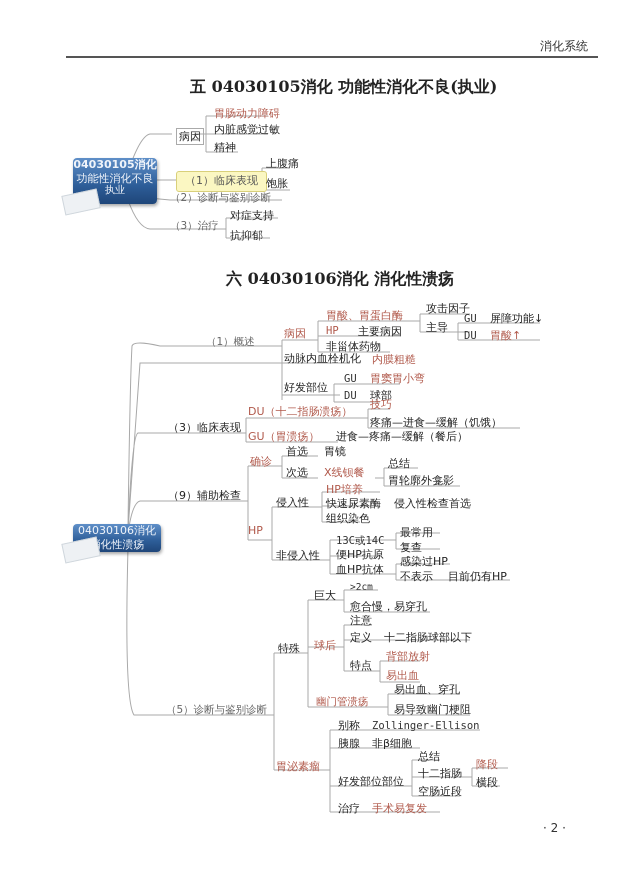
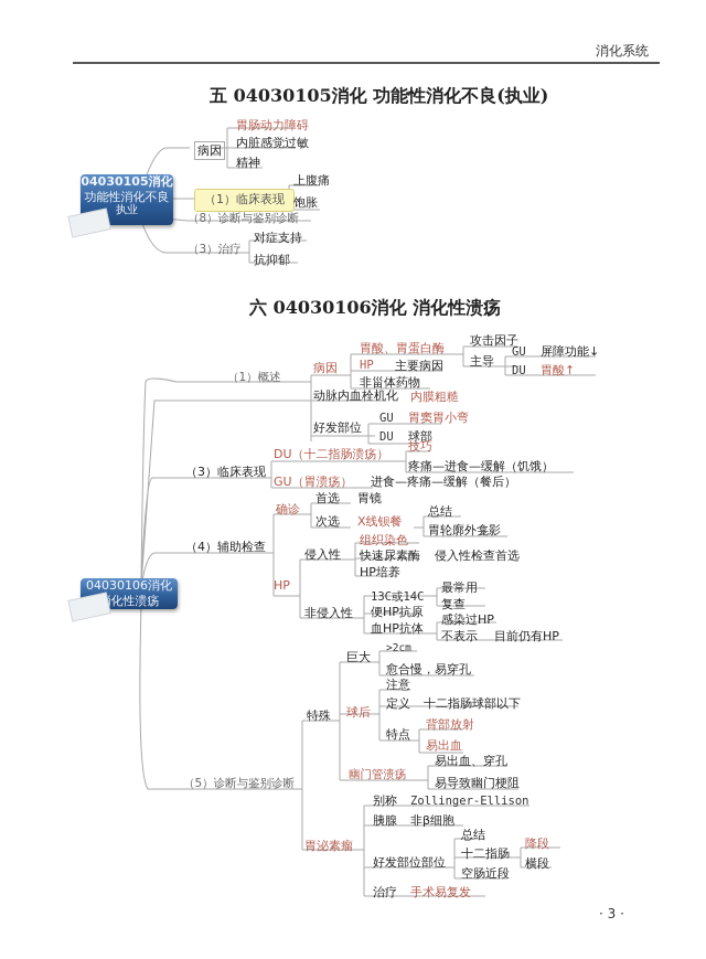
  消化系统
  五 04030105消化 功能性消化不良(执业)
  04030105消化
  功能性消化不良
  执业
  病因
  胃肠动力障碍
  内脏感觉过敏
  精神
  （1）临床表现
  上腹痛
  饱胀
- （2）诊断与鉴别诊断
+ （8）诊断与鉴别诊断
  （3）治疗
  对症支持
  抗抑郁
  六 04030106消化 消化性溃疡
  04030106消化
  化性溃疡
  （1）概述
  病因
  胃酸、胃蛋白酶
  HP
  主要病因
  非甾体药物
  攻击因子
  主导
  GU
  屏障功能↓
  DU
  胃酸↑
  动脉内血栓机化
  内膜粗糙
  好发部位
  GU
  胃窦胃小弯
  DU
  球部
  （3）临床表现
  DU（十二指肠溃疡）
  技巧
  疼痛—进食—缓解（饥饿）
  GU（胃溃疡）
  进食—疼痛—缓解（餐后）
- （9）辅助检查
+ （4）辅助检查
  确诊
  首选
  胃镜
  次选
  X线钡餐
  总结
  胃轮廓外龛影
  HP
  侵入性
- HP培养
+ 组织染色
  快速尿素酶
- 组织染色
+ HP培养
  侵入性检查首选
  非侵入性
  13C或14C
  最常用
  复查
  便HP抗原
  血HP抗体
  感染过HP
  不表示
  目前仍有HP
  （5）诊断与鉴别诊断
  特殊
  巨大
  >2cm
  愈合慢，易穿孔
  球后
  注意
  定义
  十二指肠球部以下
  特点
  背部放射
  易出血
  幽门管溃疡
  易出血、穿孔
  易导致幽门梗阻
  胃泌素瘤
  别称
  Zollinger-Ellison
  胰腺
  非β细胞
  好发部位部位
  总结
  十二指肠
  降段
  横段
  空肠近段
  治疗
  手术易复发
- · 2 ·
+ · 3 ·
